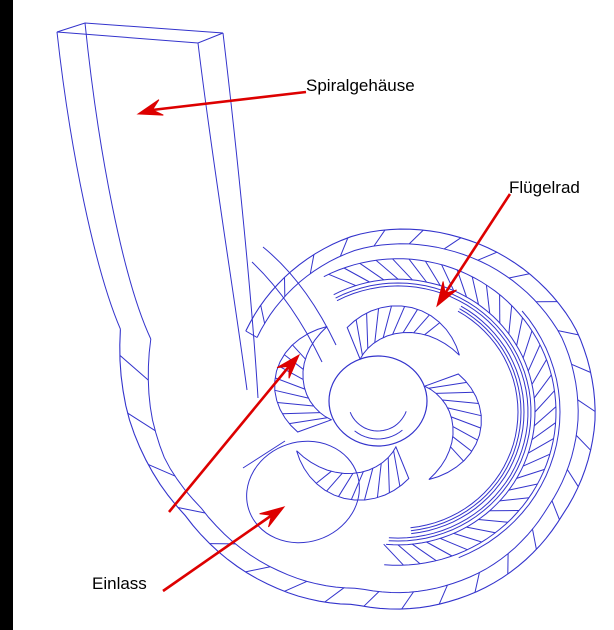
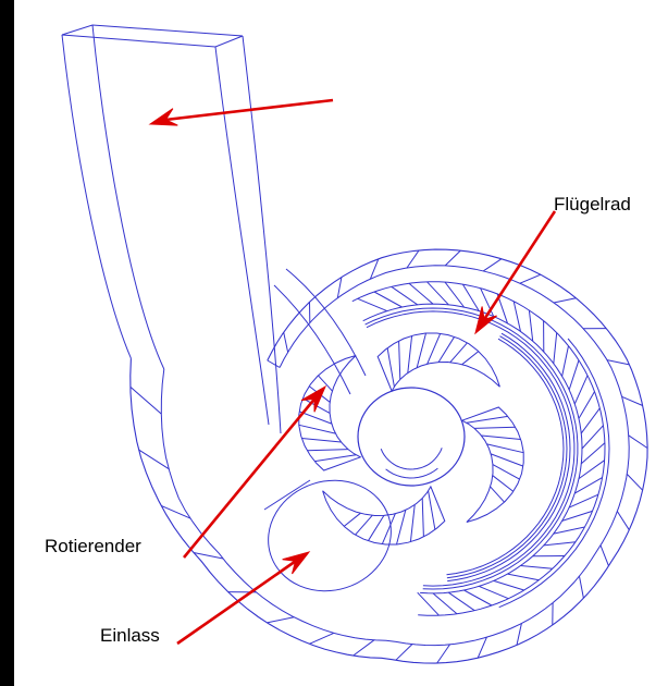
- Spiralgehäuse
  Flügelrad
+ Rotierender
  Einlass
